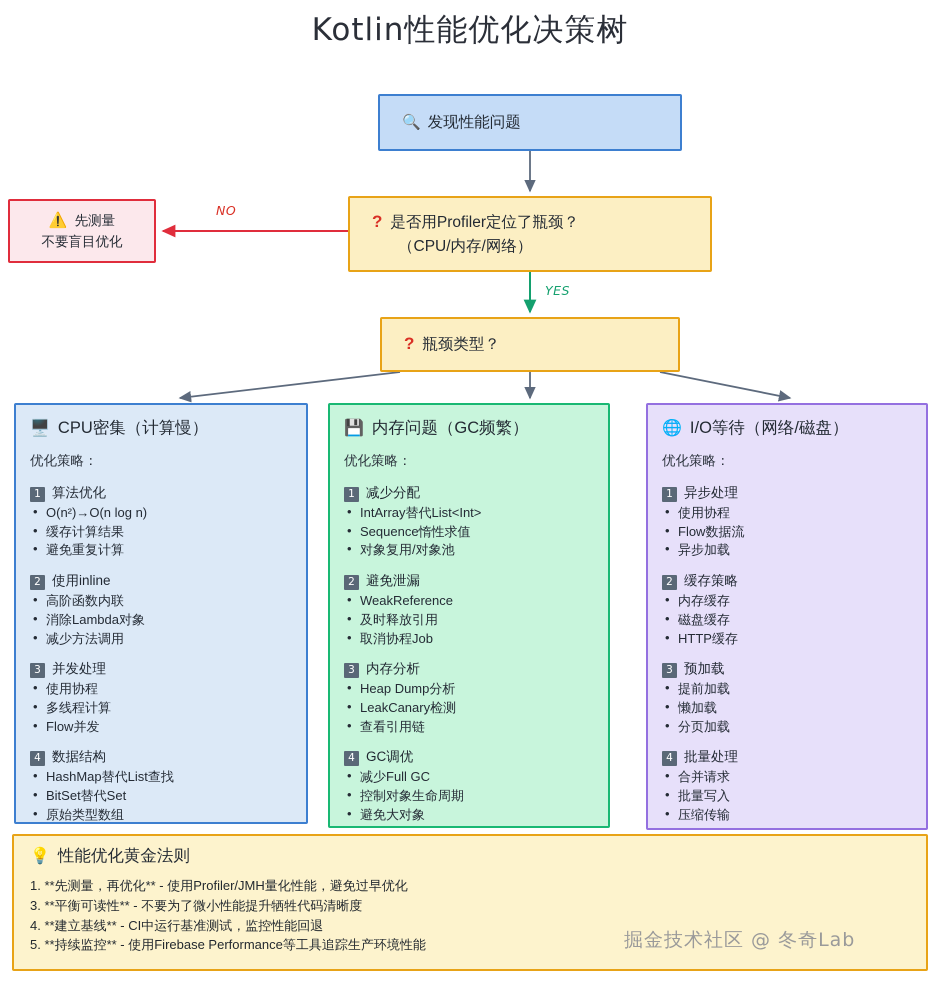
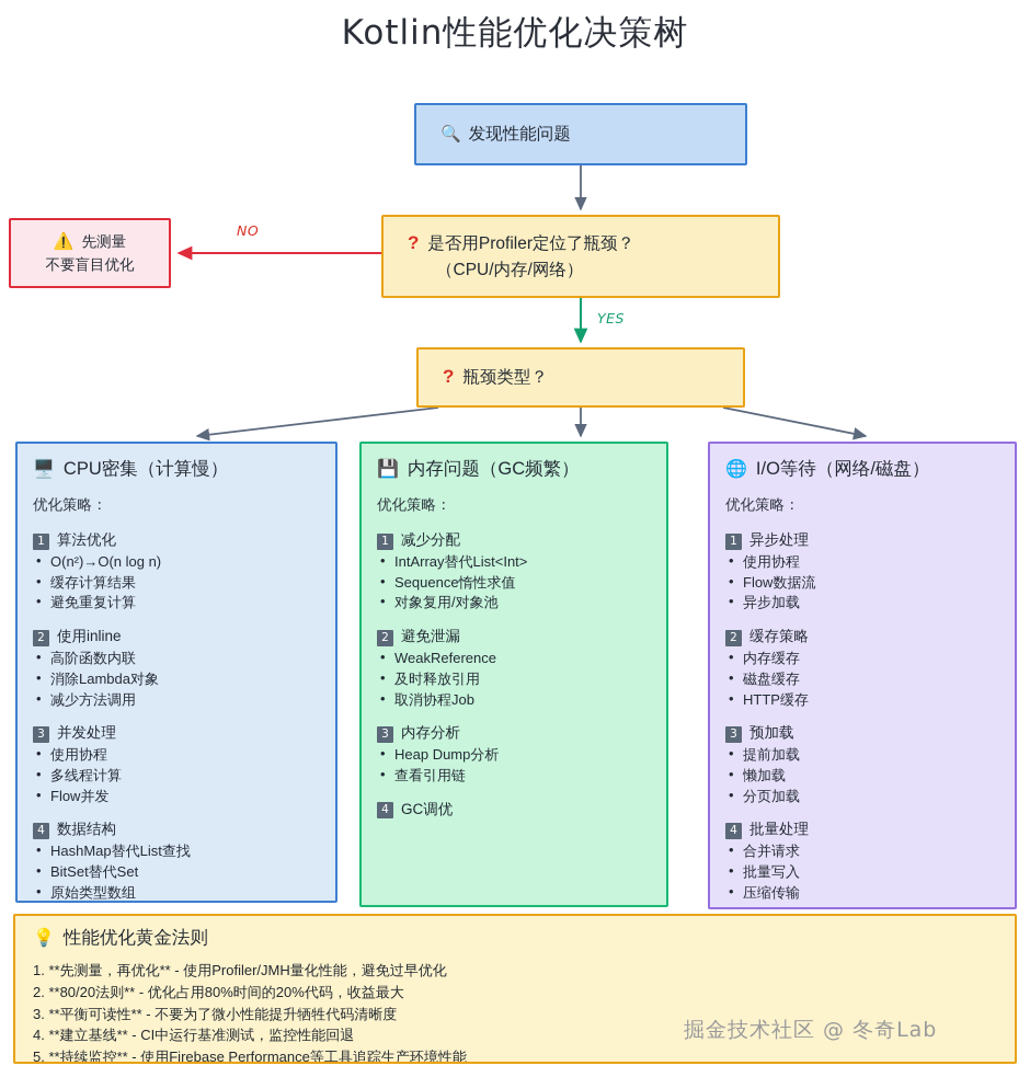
  Kotlin性能优化决策树
  🔍 发现性能问题
  ? 是否用Profiler定位了瓶颈？
  （CPU/内存/网络）
  ? 瓶颈类型？
  ⚠️ 先测量
  不要盲目优化
  NO
  YES
  🖥️
  CPU密集（计算慢）
  优化策略：
  1
  算法优化
  O(n²)→O(n log n)
  缓存计算结果
  避免重复计算
  2
  使用inline
  高阶函数内联
  消除Lambda对象
  减少方法调用
  3
  并发处理
  使用协程
  多线程计算
  Flow并发
  4
  数据结构
  HashMap替代List查找
  BitSet替代Set
  原始类型数组
  💾
  内存问题（GC频繁）
  优化策略：
  1
  减少分配
  IntArray替代List<Int>
  Sequence惰性求值
  对象复用/对象池
  2
  避免泄漏
  WeakReference
  及时释放引用
  取消协程Job
  3
  内存分析
  Heap Dump分析
- LeakCanary检测
  查看引用链
  4
  GC调优
- 减少Full GC
- 控制对象生命周期
- 避免大对象
  🌐
  I/O等待（网络/磁盘）
  优化策略：
  1
  异步处理
  使用协程
  Flow数据流
  异步加载
  2
  缓存策略
  内存缓存
  磁盘缓存
  HTTP缓存
  3
  预加载
  提前加载
  懒加载
  分页加载
  4
  批量处理
  合并请求
  批量写入
  压缩传输
  💡
  性能优化黄金法则
  1. **先测量，再优化** - 使用Profiler/JMH量化性能，避免过早优化
+ 2. **80/20法则** - 优化占用80%时间的20%代码，收益最大
  3. **平衡可读性** - 不要为了微小性能提升牺牲代码清晰度
  4. **建立基线** - CI中运行基准测试，监控性能回退
  5. **持续监控** - 使用Firebase Performance等工具追踪生产环境性能
  掘金技术社区 @ 冬奇Lab
